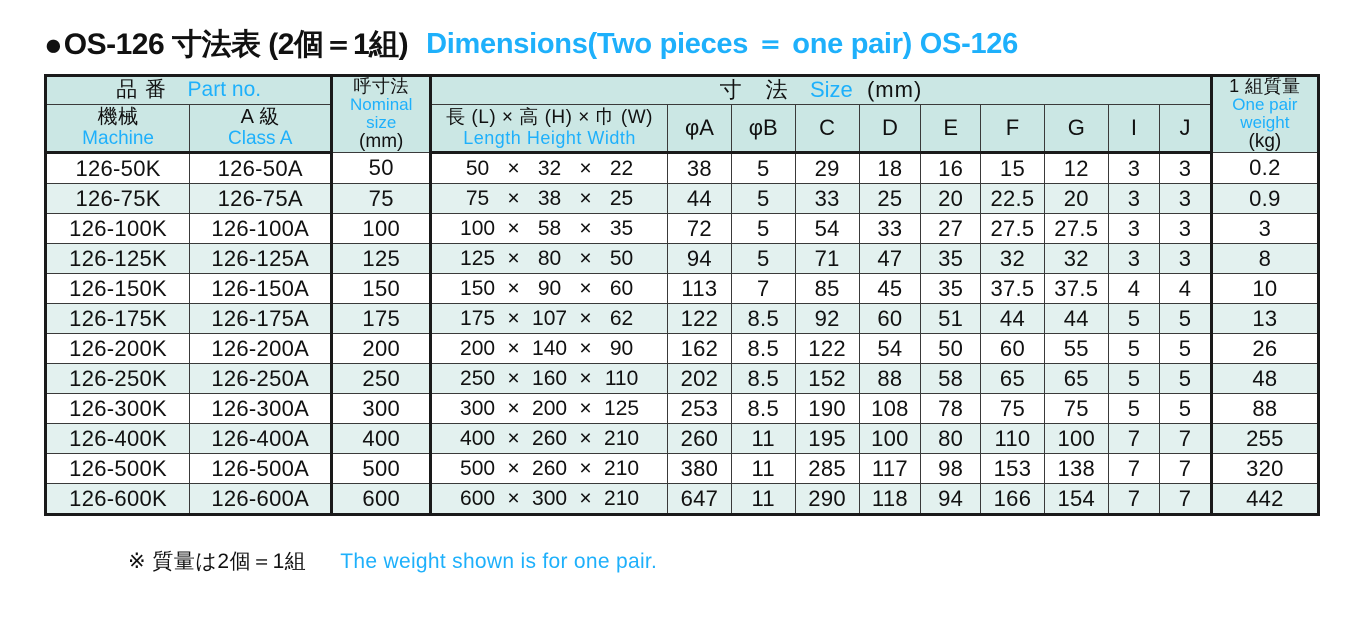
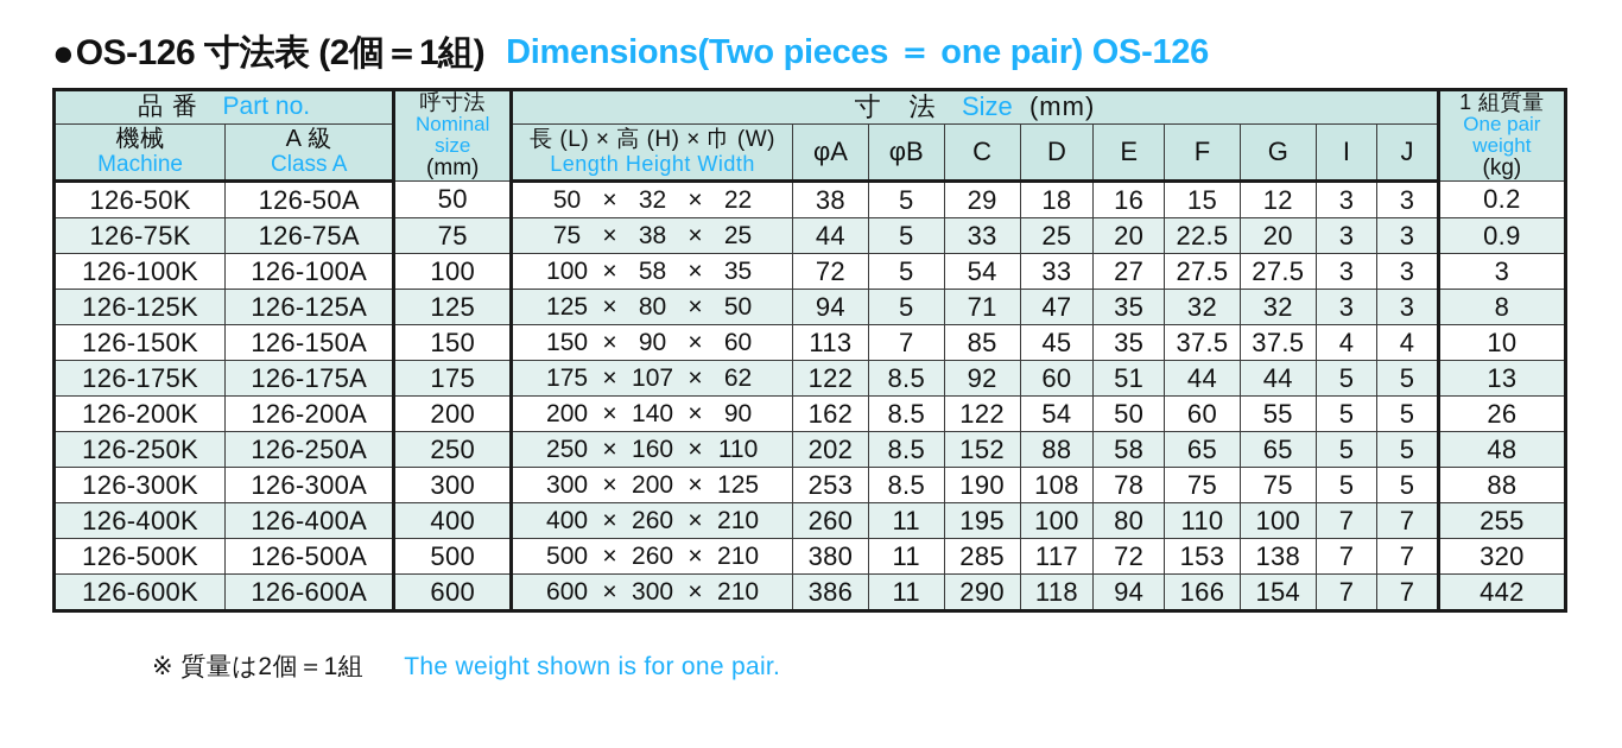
  ●
  OS-126 寸法表 (2個＝1組)
  Dimensions(Two pieces ＝ one pair) OS-126
  品 番 Part no.	呼寸法 Nominal size (mm)	寸 法 Size (mm)	1 組質量 One pair weight (kg)
  機械 Machine	A 級 Class A	長 (L) × 高 (H) × 巾 (W) Length Height Width	φA	φB	C	D	E	F	G	I	J
  126-50K	126-50A	50	50 × 32 × 22	38	5	29	18	16	15	12	3	3	0.2
  126-75K	126-75A	75	75 × 38 × 25	44	5	33	25	20	22.5	20	3	3	0.9
  126-100K	126-100A	100	100 × 58 × 35	72	5	54	33	27	27.5	27.5	3	3	3
  126-125K	126-125A	125	125 × 80 × 50	94	5	71	47	35	32	32	3	3	8
  126-150K	126-150A	150	150 × 90 × 60	113	7	85	45	35	37.5	37.5	4	4	10
  126-175K	126-175A	175	175 × 107 × 62	122	8.5	92	60	51	44	44	5	5	13
  126-200K	126-200A	200	200 × 140 × 90	162	8.5	122	54	50	60	55	5	5	26
  126-250K	126-250A	250	250 × 160 × 110	202	8.5	152	88	58	65	65	5	5	48
  126-300K	126-300A	300	300 × 200 × 125	253	8.5	190	108	78	75	75	5	5	88
  126-400K	126-400A	400	400 × 260 × 210	260	11	195	100	80	110	100	7	7	255
- 126-500K	126-500A	500	500 × 260 × 210	380	11	285	117	98	153	138	7	7	320
+ 126-500K	126-500A	500	500 × 260 × 210	380	11	285	117	72	153	138	7	7	320
- 126-600K	126-600A	600	600 × 300 × 210	647	11	290	118	94	166	154	7	7	442
+ 126-600K	126-600A	600	600 × 300 × 210	386	11	290	118	94	166	154	7	7	442
  ※ 質量は2個＝1組
  The weight shown is for one pair.
